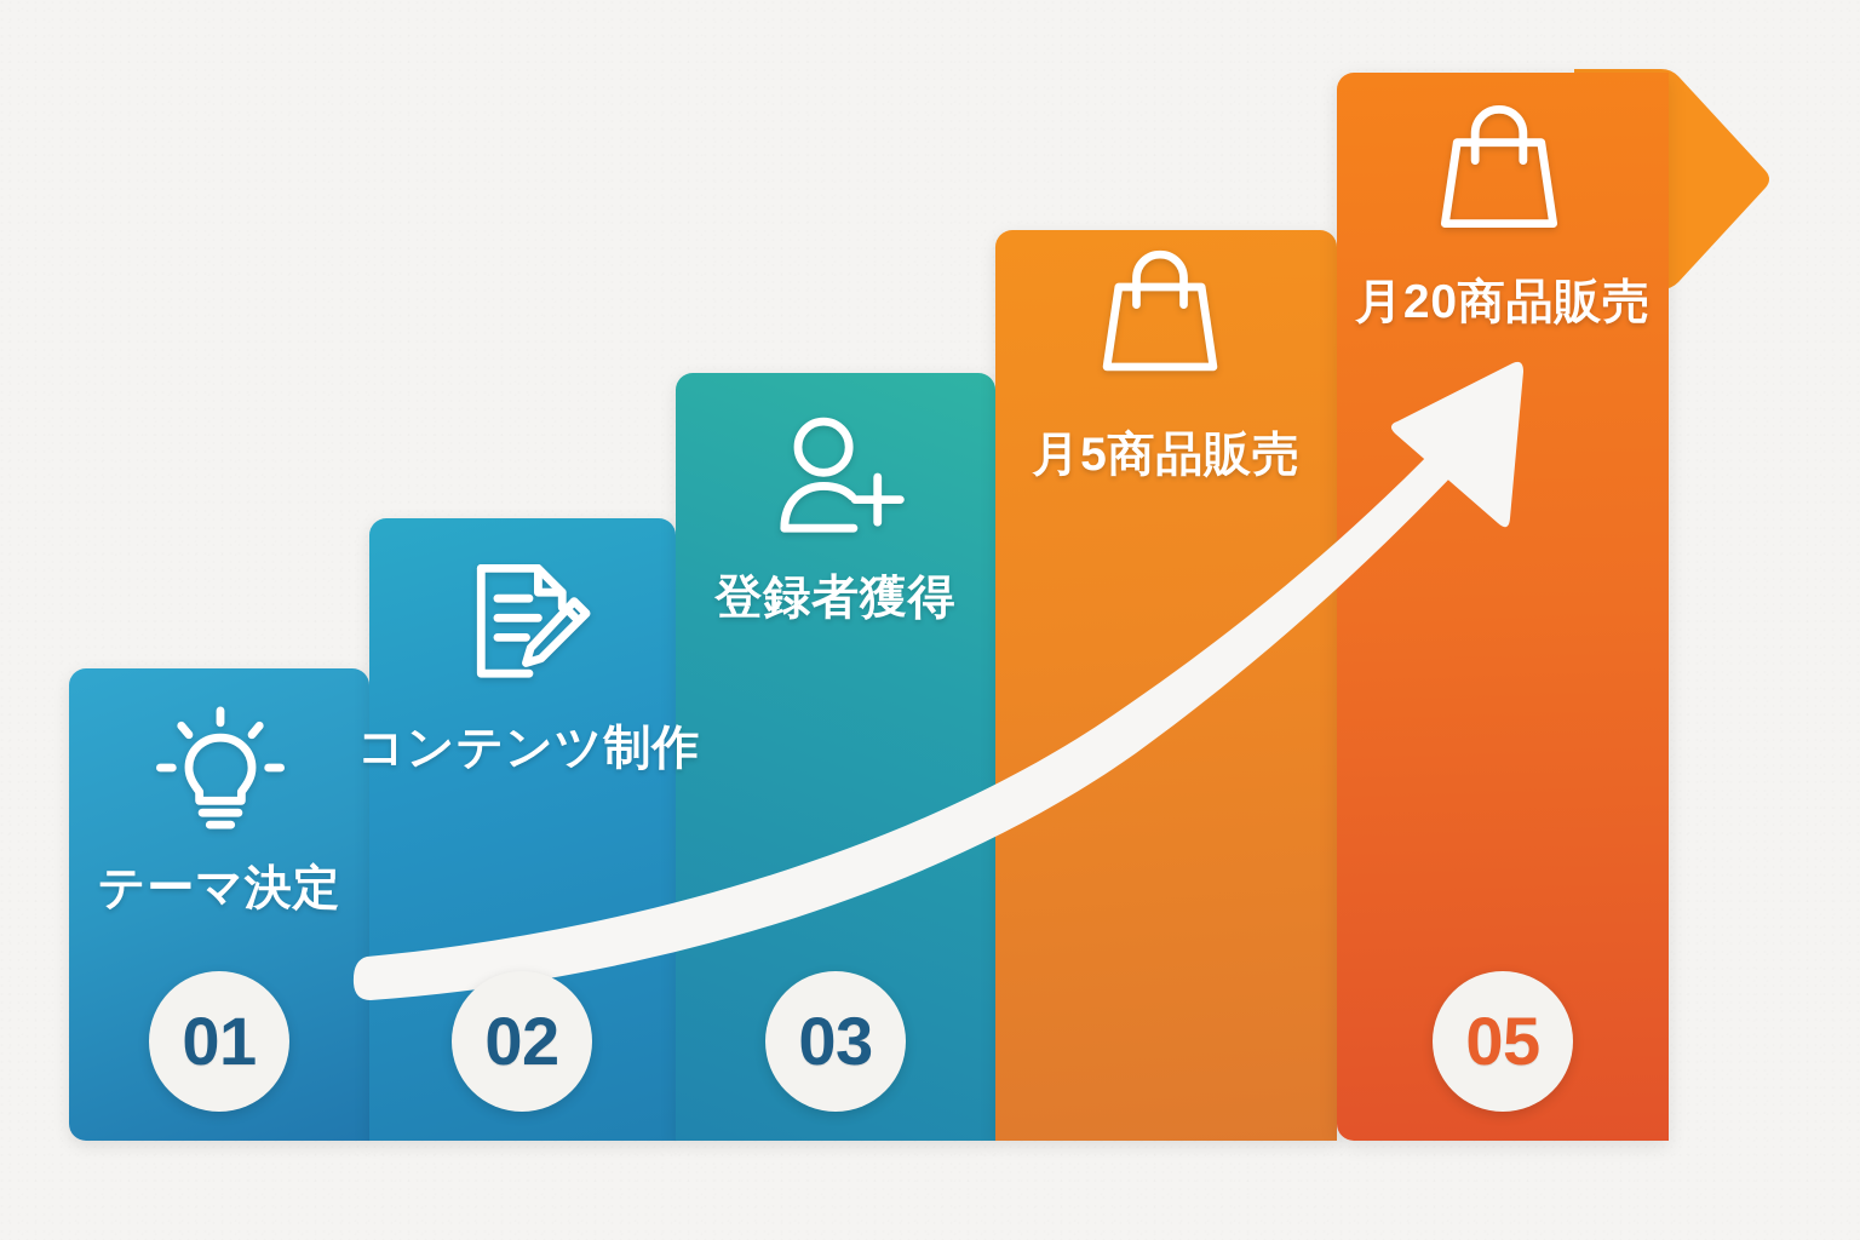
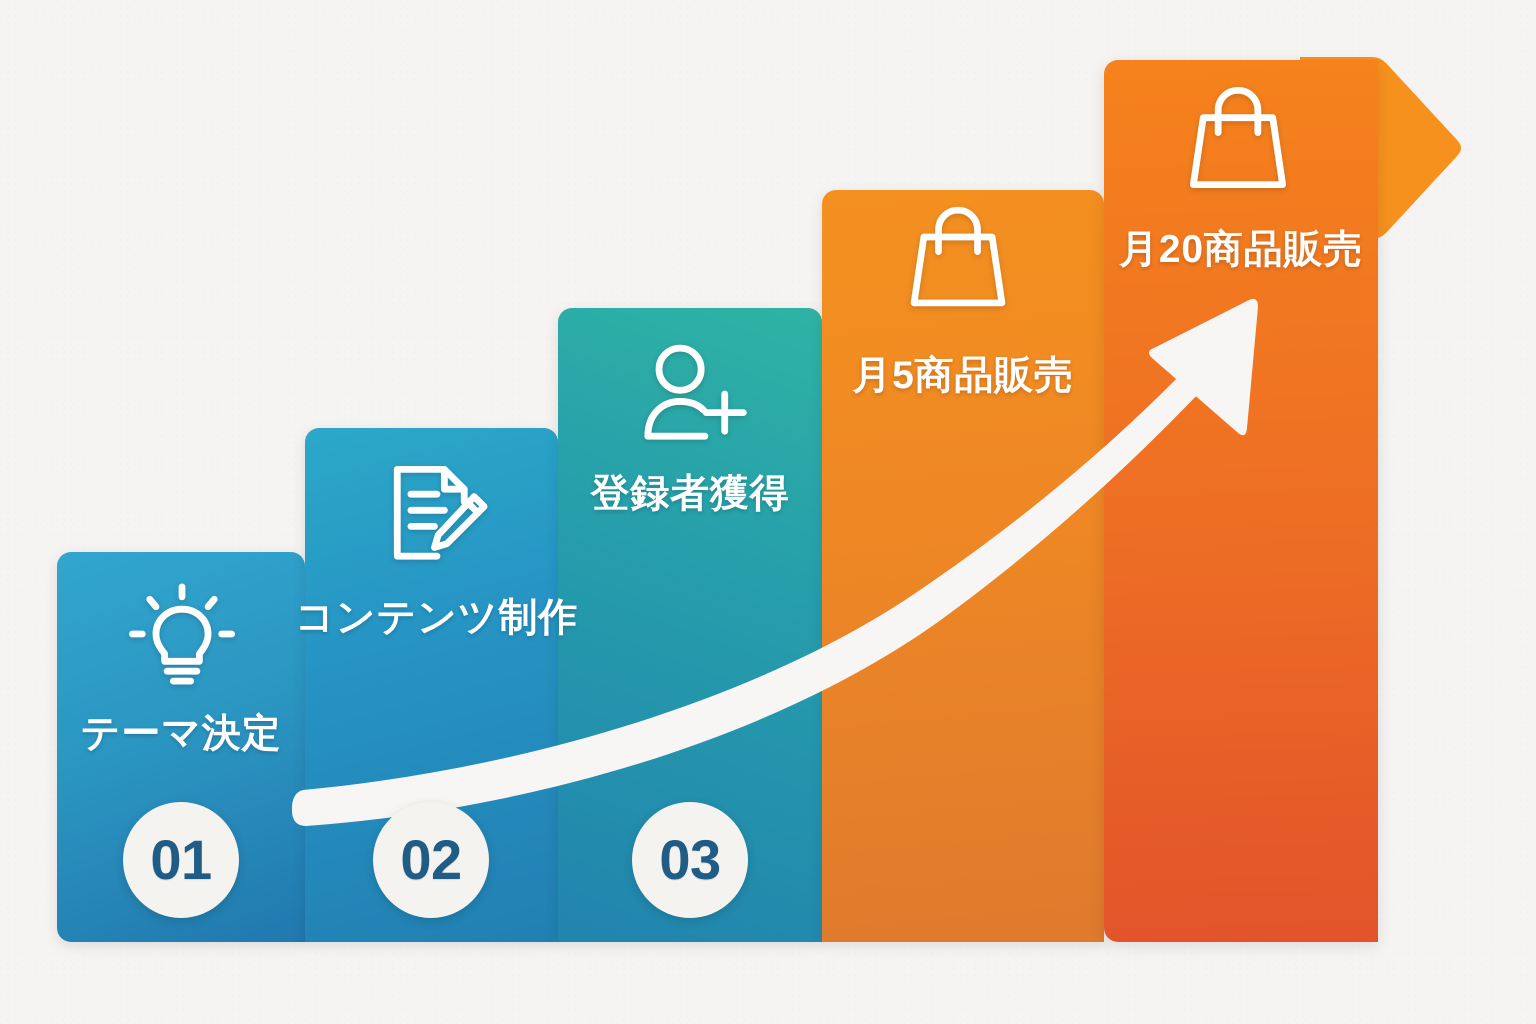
  テーマ決定
  01
  コンテンツ制作
  02
  登録者獲得
  03
  月5商品販売
  月20商品販売
- 05
